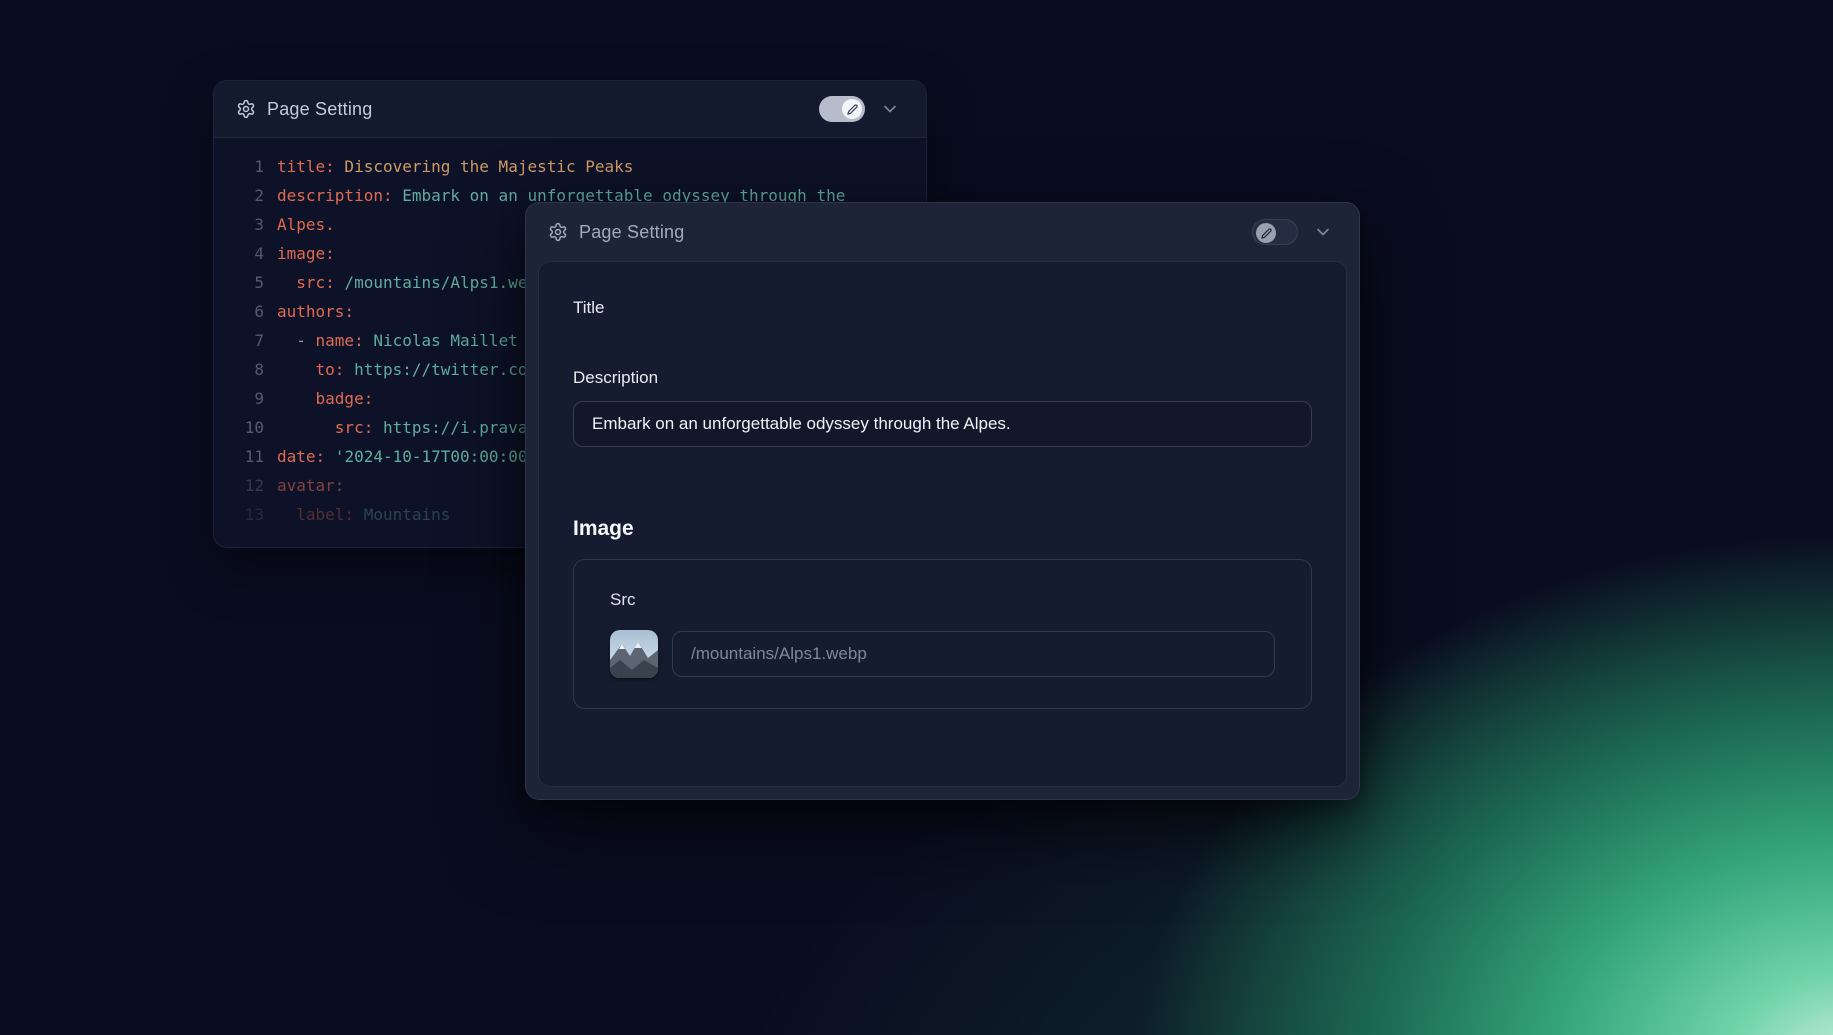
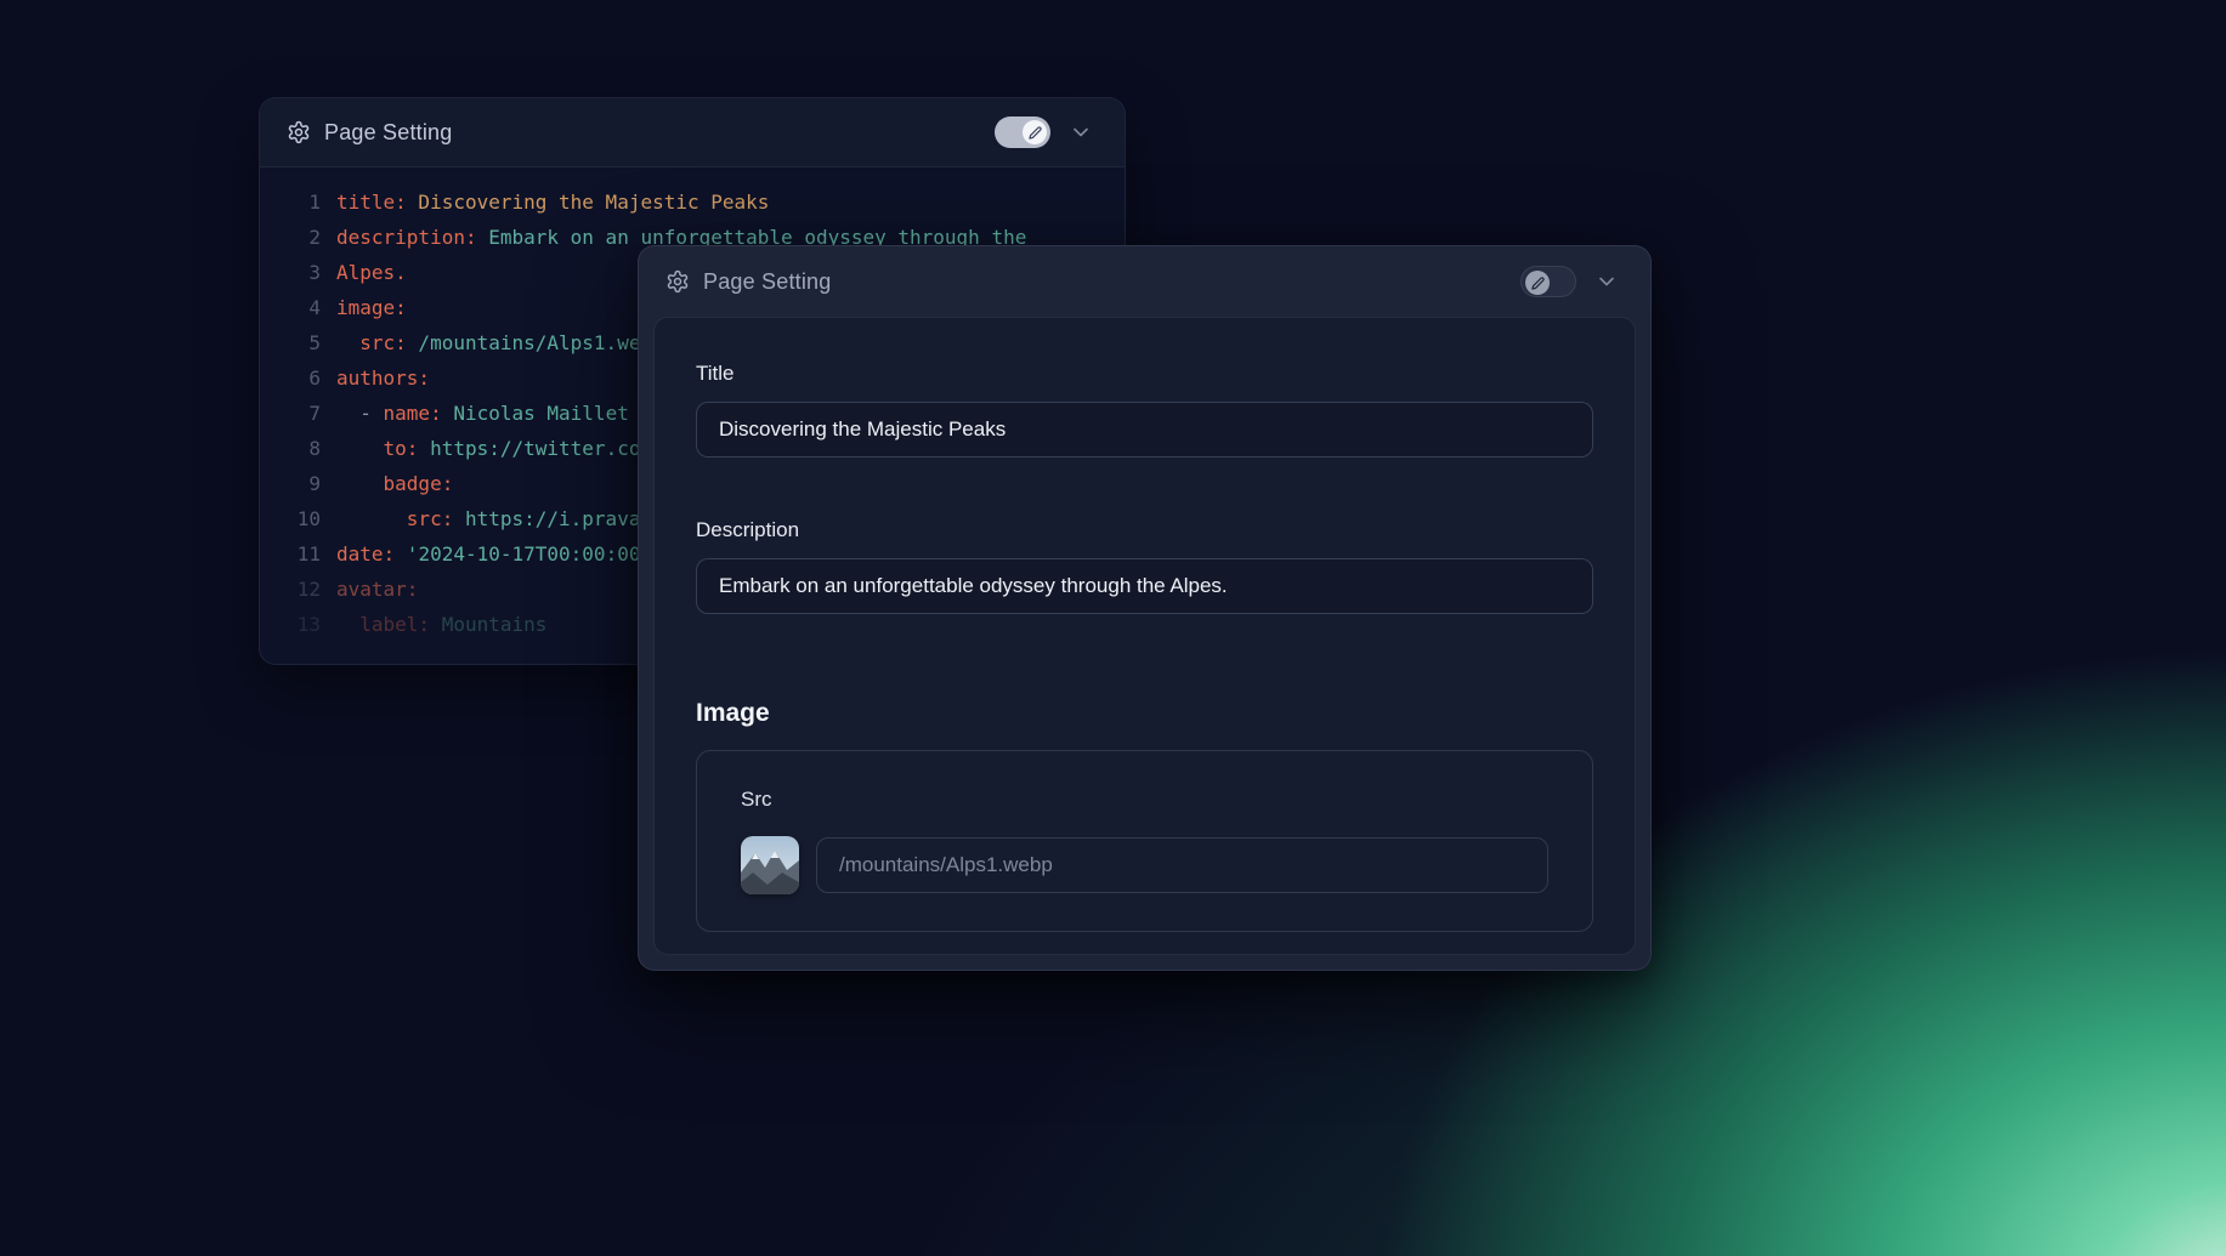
  Page Setting
  1
  title: Discovering the Majestic Peaks
  2
  description: Embark on an unforgettable odyssey through the
  3
  Alpes.
  4
  image:
  5
  src: /mountains/Alps1.we
  6
  authors:
  7
  - name: Nicolas Maillet
  8
  to: https://twitter.co
  9
  badge:
  10
  src: https://i.prava
  11
  date: '2024-10-17T00:00:00
  12
  avatar:
  13
  label: Mountains
  Page Setting
  Title
+ Discovering the Majestic Peaks
  Description
  Embark on an unforgettable odyssey through the Alpes.
  Image
  Src
  /mountains/Alps1.webp
